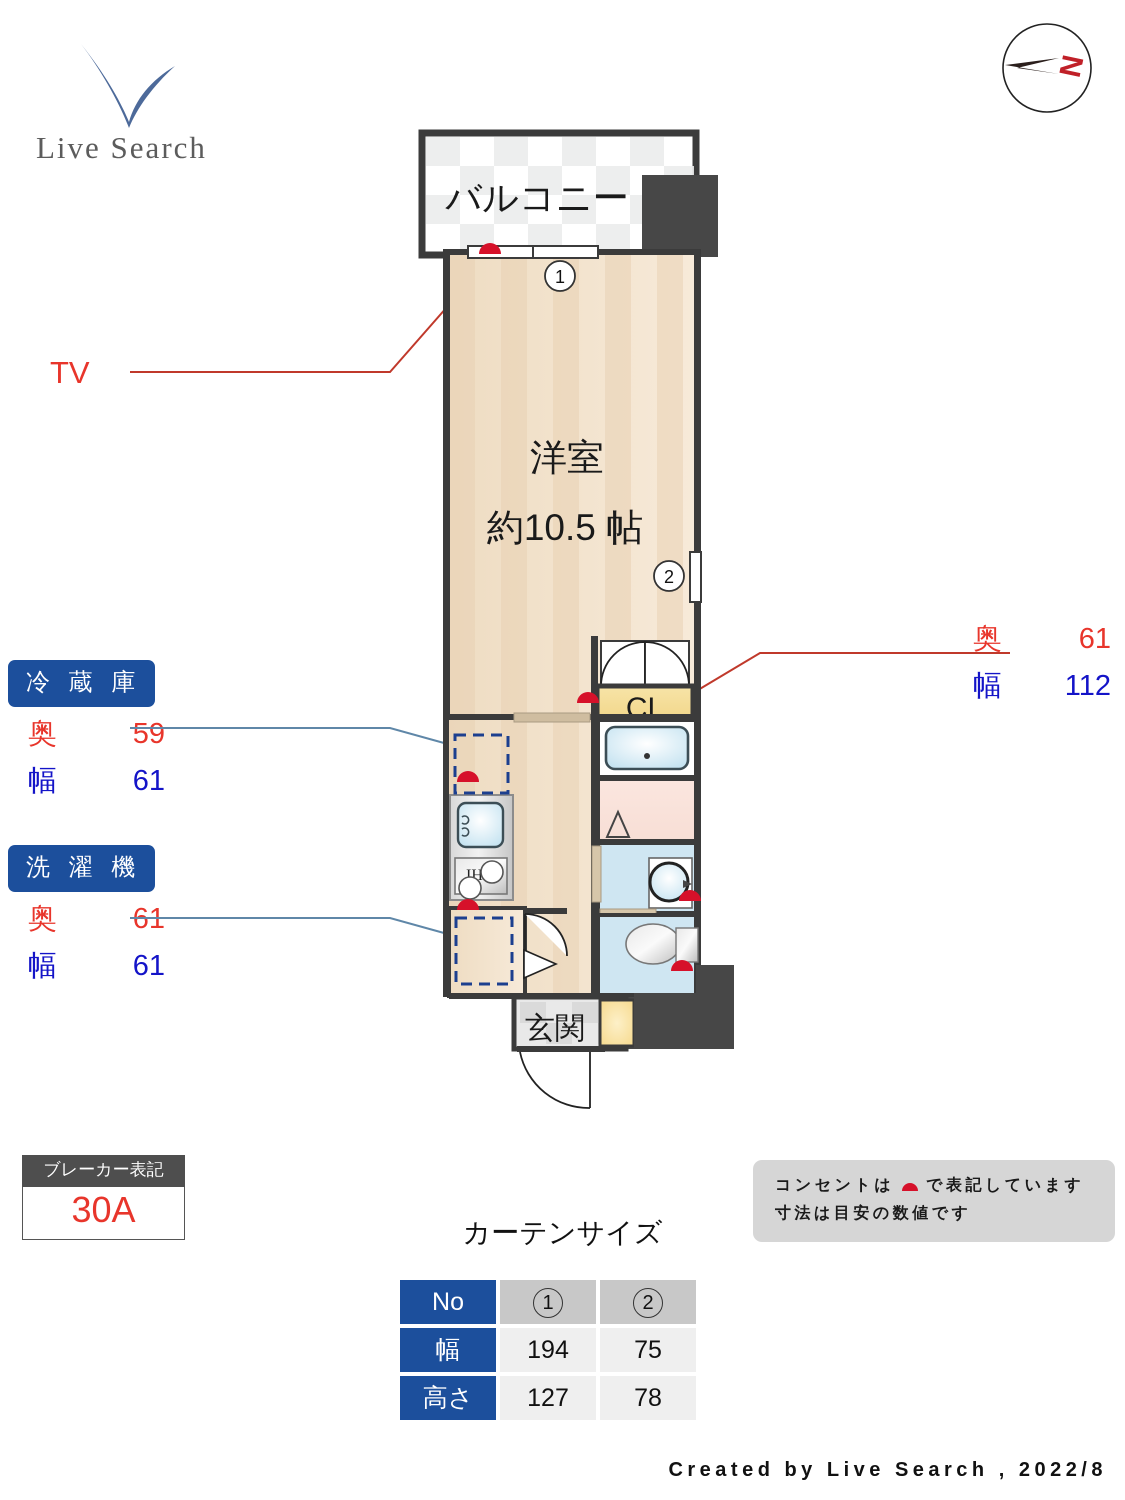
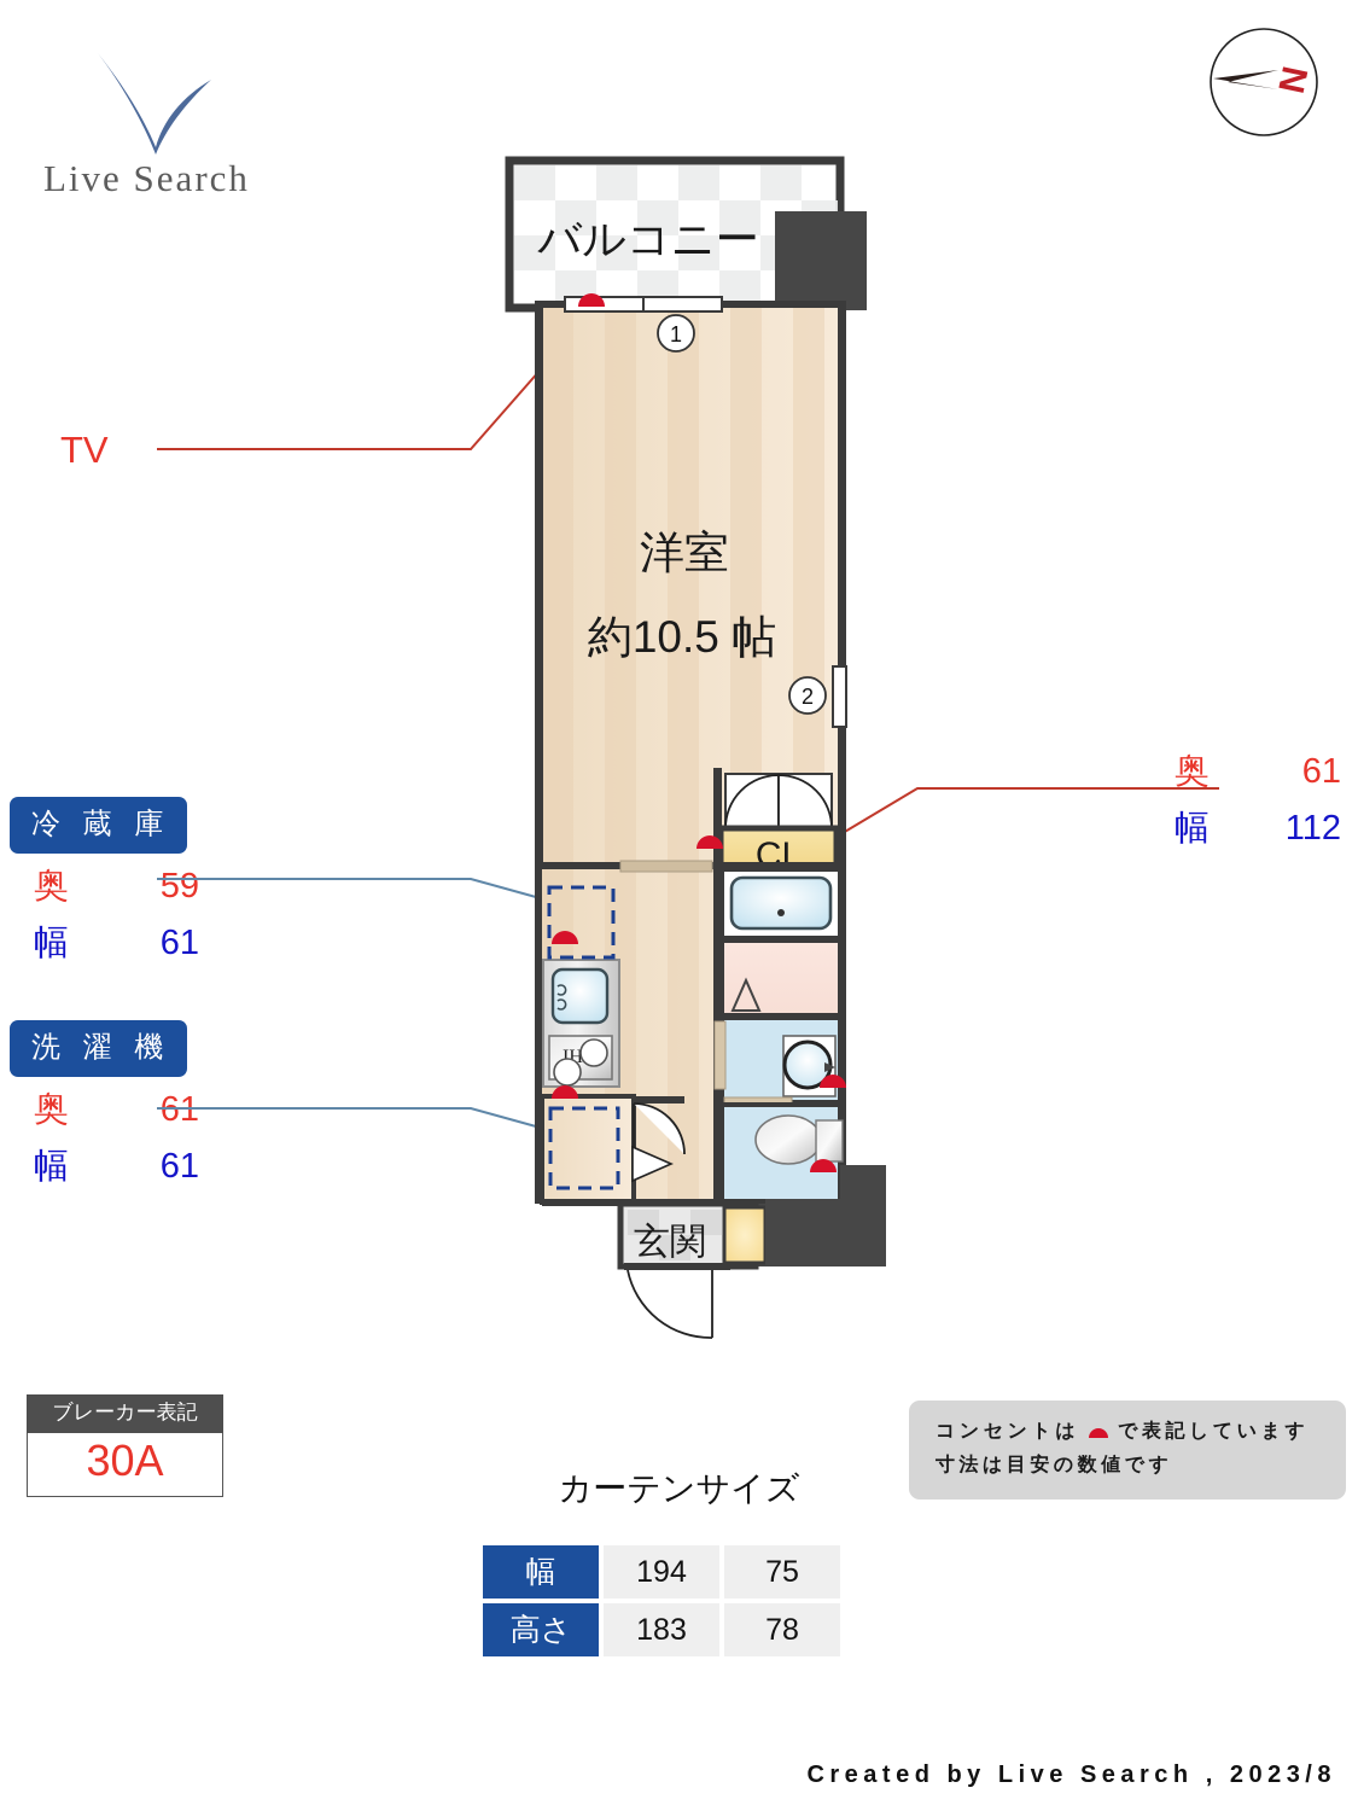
  Live Search
  TV
  冷 蔵 庫
  奥 59
  幅 61
  洗 濯 機
  幅 61
  奥 61
  幅 112
  バルコニー
  1
  2
  洋室
  約10.5 帖
  CL
  IH
  玄関
  ブレーカー表記
  30A
  コンセントは で表記しています
  寸法は目安の数値です
  カーテンサイズ
- No	1	2
  幅	194	75
- 高さ	127	78
+ 高さ	183	78
- Created by Live Search , 2022/8
+ Created by Live Search , 2023/8
